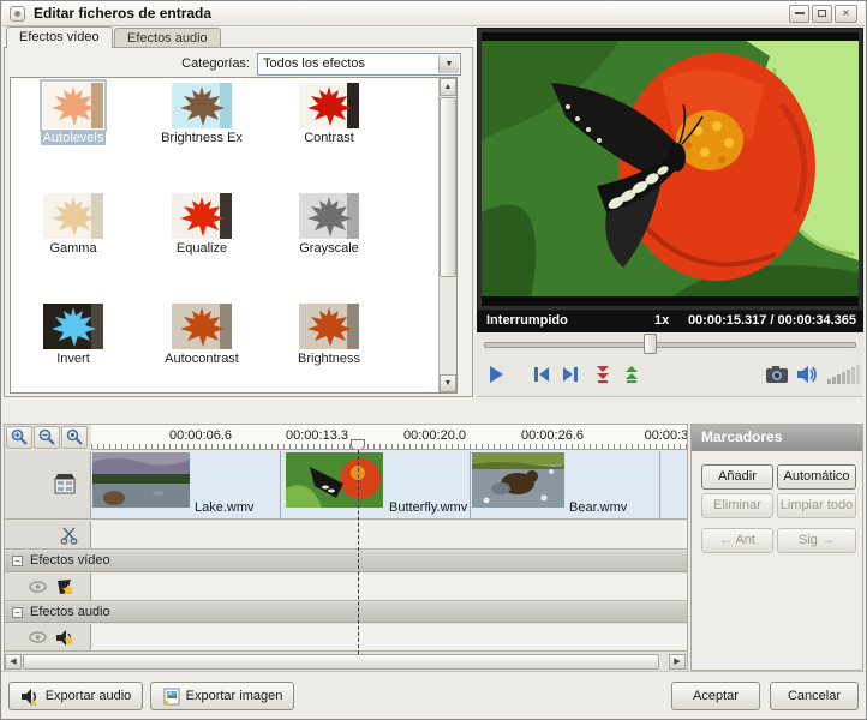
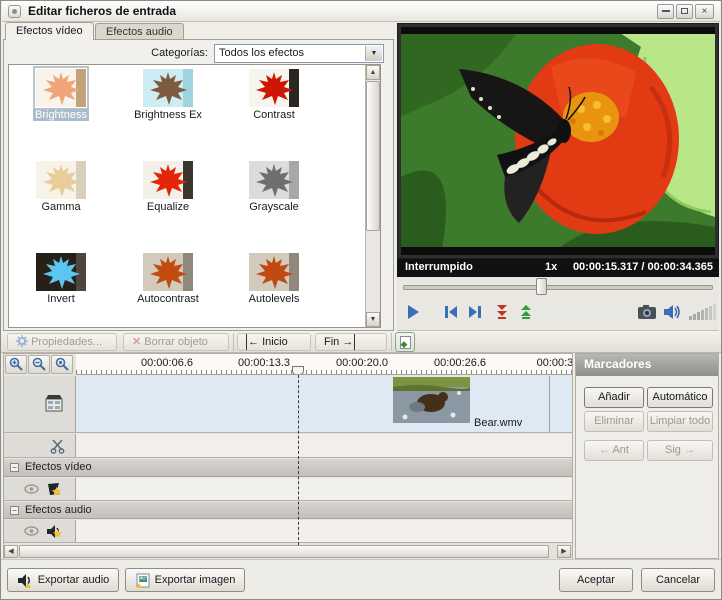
  Editar ficheros de entrada
  ×
  Efectos vídeo
  Efectos audio
  Categorías:
  Todos los efectos
- Autolevels
+ Brightness
  Brightness Ex
  Contrast
  Gamma
  Equalize
  Grayscale
  Invert
  Autocontrast
- Brightness
+ Autolevels
  Interrumpido
  1x
  00:00:15.317 / 00:00:34.365
+ Propiedades...
+ ✕ Borrar objeto
+ ← Inicio
+ Fin →
+ ◆
  00:00:06.6
  00:00:13.3
  00:00:20.0
  00:00:26.6
  00:00:3
- Lake.wmv
- Butterfly.wmv
  Bear.wmv
  −
  Efectos vídeo
  −
  Efectos audio
  Marcadores
  Añadir
  Automático
  Eliminar
  Limpiar todo
  ← Ant
  Sig →
  Exportar audio
  Exportar imagen
  Aceptar
  Cancelar
